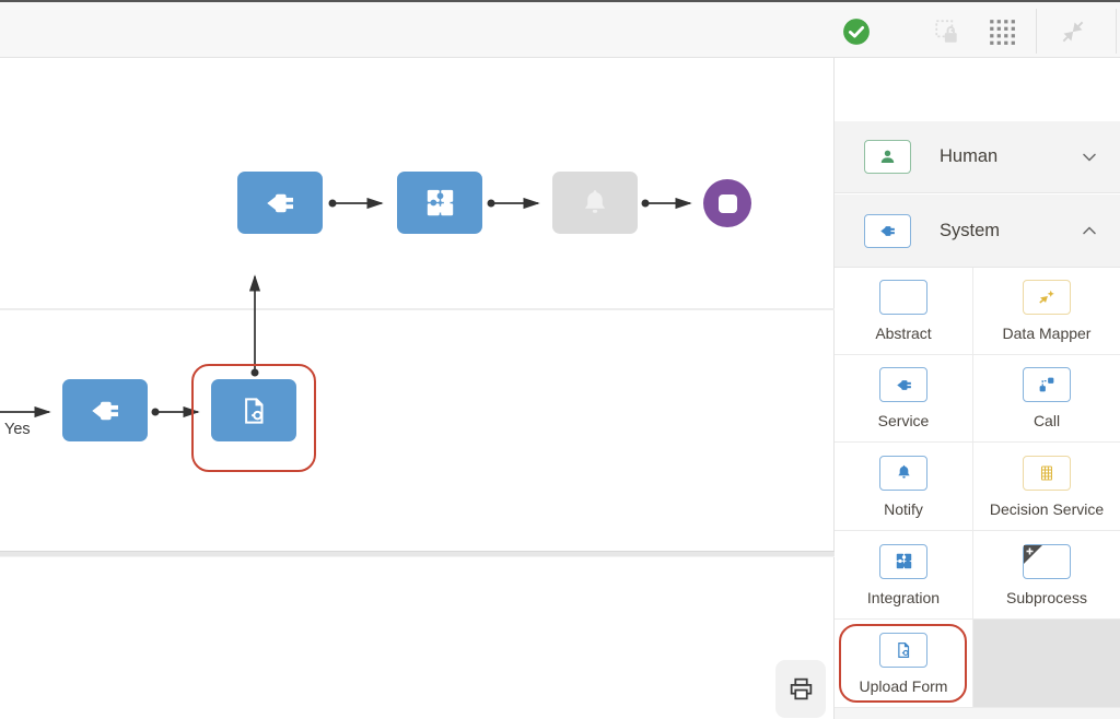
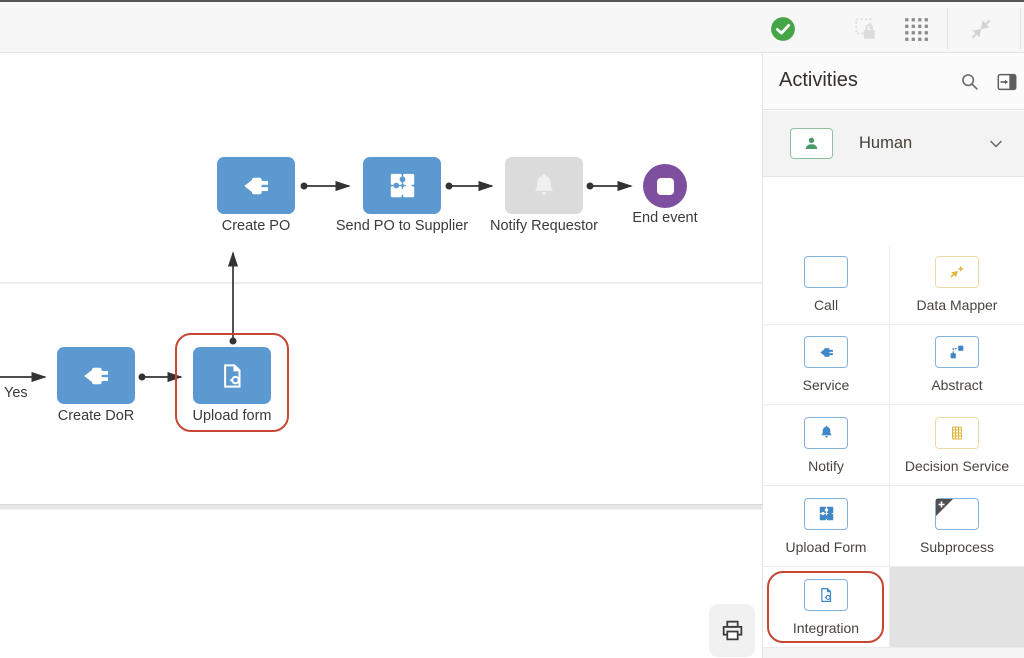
  Yes
+ Create PO
+ Send PO to Supplier
+ Notify Requestor
+ End event
+ Create DoR
+ Upload form
+ Activities
  Human
- System
- Abstract
+ Call
  Data Mapper
  Service
- Call
+ Abstract
  Notify
  Decision Service
- Integration
+ Upload Form
  Subprocess
- Upload Form
+ Integration
